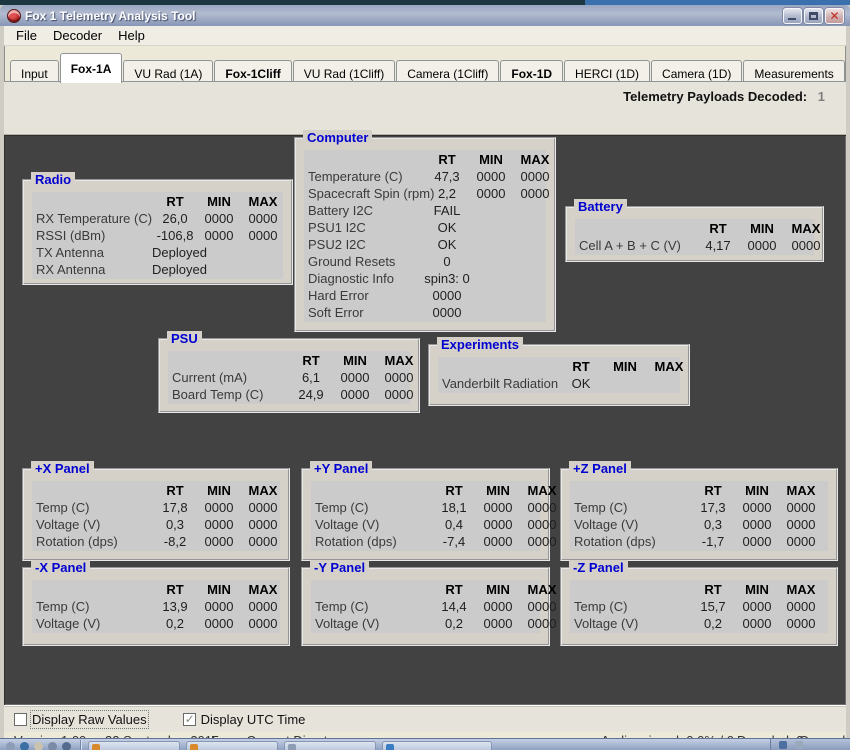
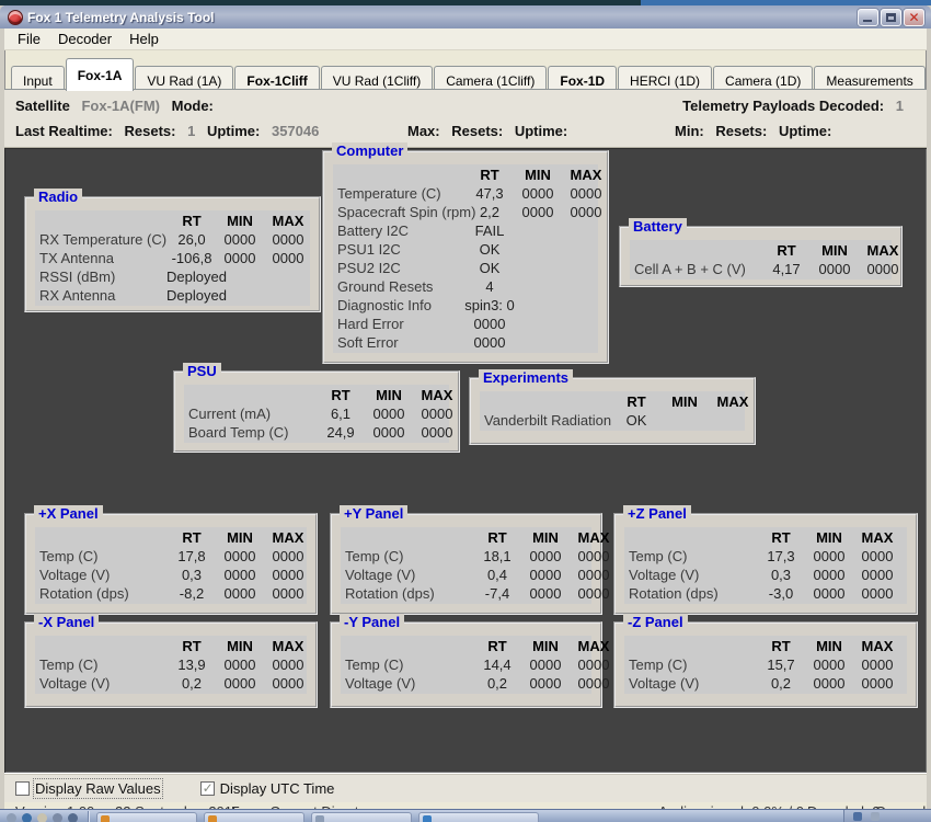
  Fox 1 Telemetry Analysis Tool
  ✕
  File
  Decoder
  Help
  Input Fox-1A VU Rad (1A) Fox-1Cliff VU Rad (1Cliff) Camera (1Cliff) Fox-1D HERCI (1D) Camera (1D) Measurements
+ Satellite Fox-1A(FM) Mode:
  Telemetry Payloads Decoded: 1
+ Last Realtime: Resets: 1 Uptime: 357046
+ Max: Resets: Uptime:
+ Min: Resets: Uptime:
  Display Raw Values
  Display UTC Time
  Radio
  RT
  MIN
  MAX
  RX Temperature (C)
  26,0
  0000
  0000
- RSSI (dBm)
+ TX Antenna
  -106,8
  0000
  0000
- TX Antenna
+ RSSI (dBm)
  Deploye
  RX Antenna
  Deploye
  Computer
  RT
  MIN
  MAX
  Temperature (C)
  47,3
  0000
  0000
  Spacecraft Spin (rpm
  2,2
  0000
  0000
  Battery I2C
  FAIL
  PSU1 I2C
  OK
  PSU2 I2C
  OK
  Ground Resets
- 0
+ 4
  Diagnostic Info
  spin3: 0
  Hard Error
  0000
  Soft Error
  0000
  Battery
  RT
  MIN
  MAX
  Cell A + B + C (V)
  4,17
  0000
  0000
  PSU
  RT
  MIN
  MAX
  Current (mA)
  6,1
  0000
  0000
  Board Temp (C)
  24,9
  0000
  0000
  Experiments
  RT
  MIN
  MAX
  Vanderbilt Radiation
  OK
  +X Panel
  RT
  MIN
  MAX
  Temp (C)
  17,8
  0000
  0000
  Voltage (V)
  0,3
  0000
  0000
  Rotation (dps)
  -8,2
  0000
  0000
  +Y Panel
  RT
  MIN
  MAX
  Temp (C)
  18,1
  0000
  0000
  Voltage (V)
  0,4
  0000
  0000
  Rotation (dps)
  -7,4
  0000
  0000
  +Z Panel
  RT
  MIN
  MAX
  Temp (C)
  17,3
  0000
  0000
  Voltage (V)
  0,3
  0000
  0000
  Rotation (dps)
- -1,7
+ -3,0
  0000
  0000
  -X Panel
  RT
  MIN
  MAX
  Temp (C)
  13,9
  0000
  0000
  Voltage (V)
  0,2
  0000
  0000
  -Y Panel
  RT
  MIN
  MAX
  Temp (C)
  14,4
  0000
  0000
  Voltage (V)
  0,2
  0000
  0000
  -Z Panel
  RT
  MIN
  MAX
  Temp (C)
  15,7
  0000
  0000
  Voltage (V)
  0,2
  0000
  0000
